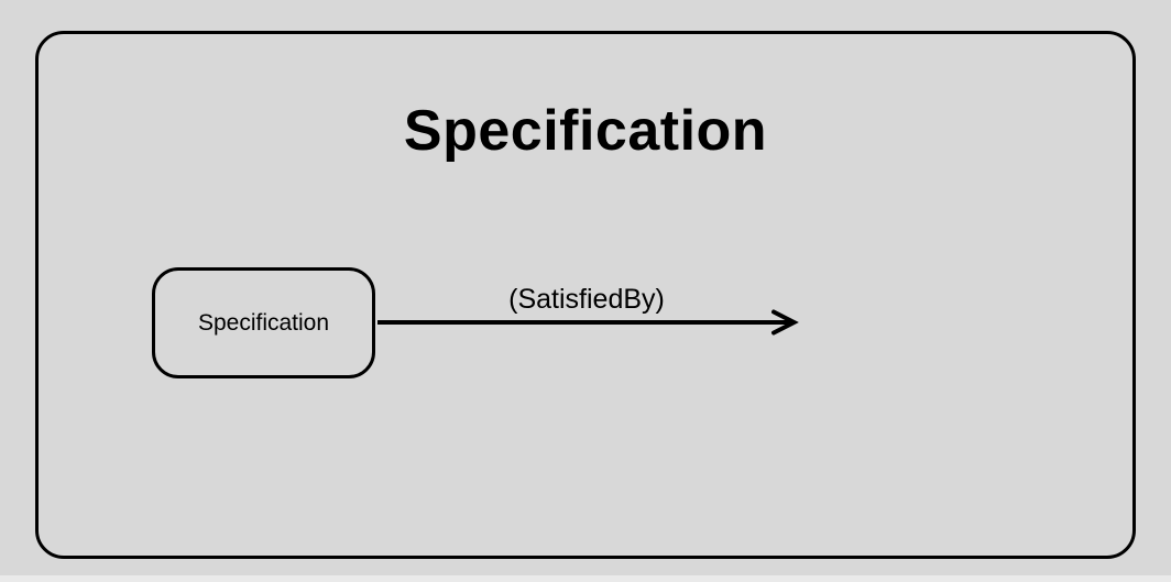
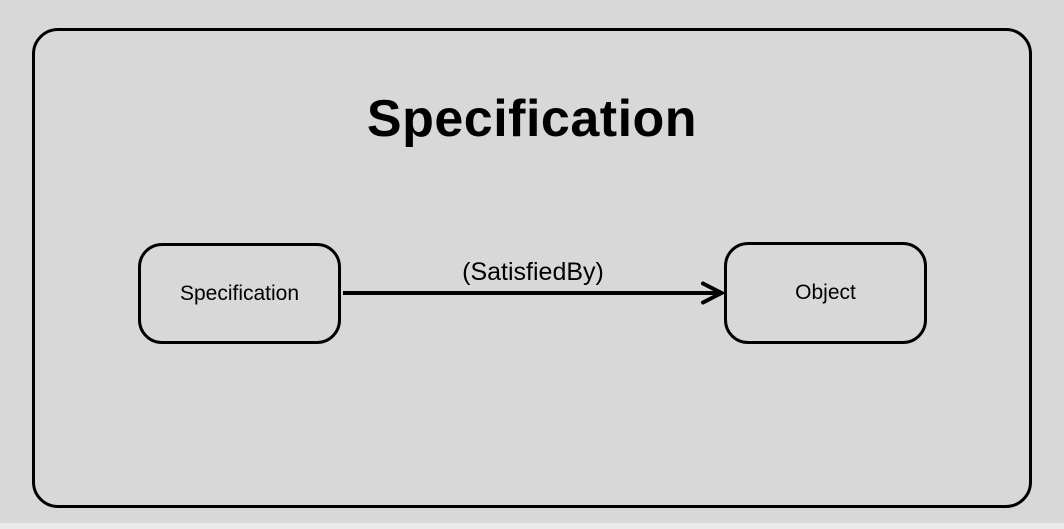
  Specification
  Specification
+ Object
  (SatisfiedBy)
